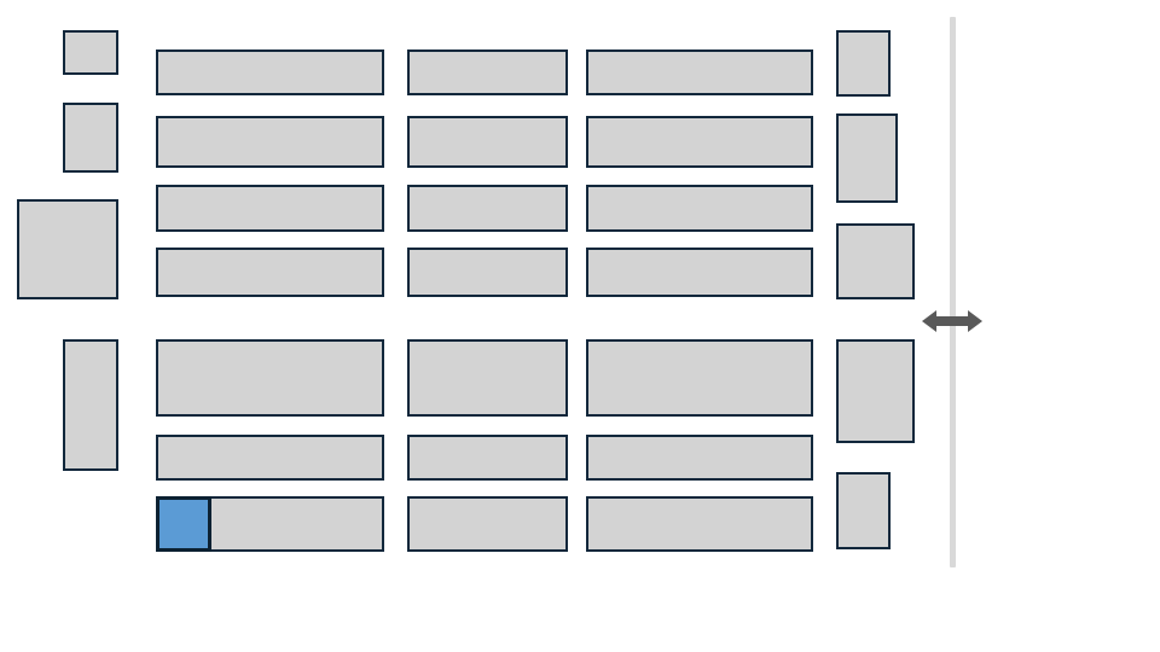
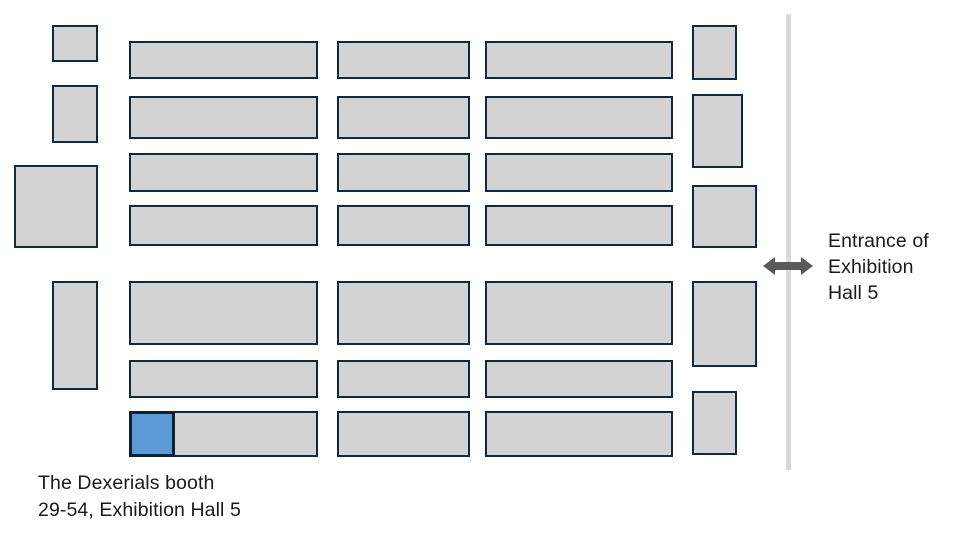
+ Entrance of
+ Exhibition
+ Hall 5
+ The Dexerials booth
+ 29-54, Exhibition Hall 5
